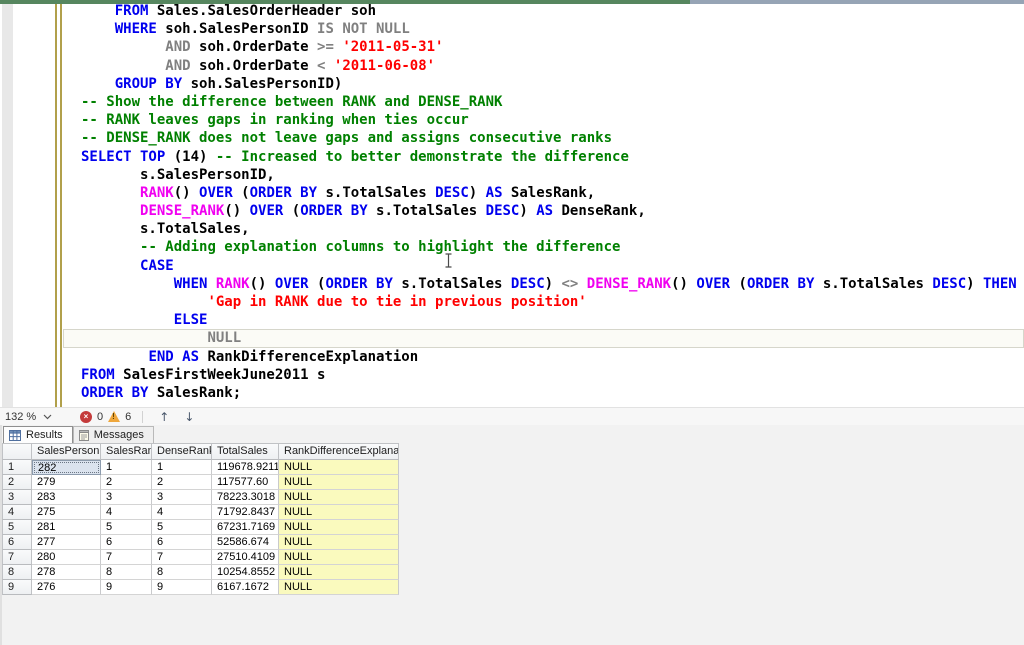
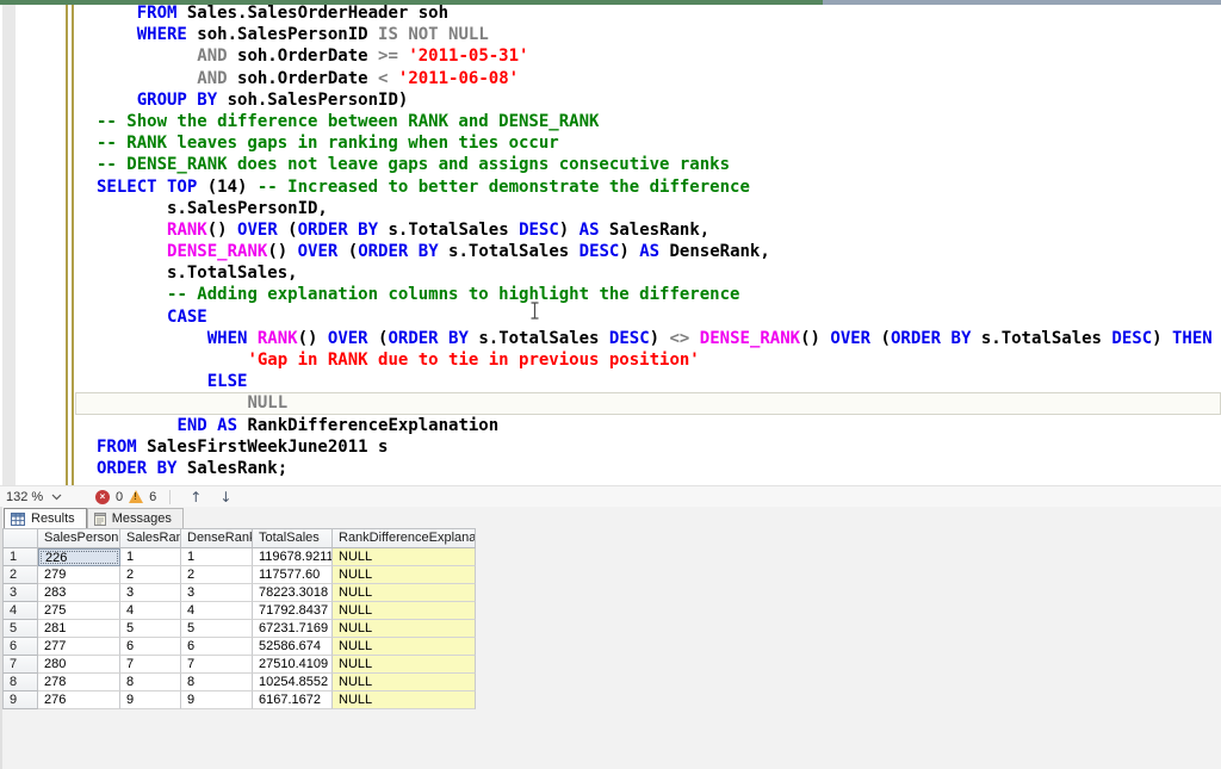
  FROM Sales.SalesOrderHeader soh
  WHERE soh.SalesPersonID IS NOT NULL
  AND soh.OrderDate >= '2011-05-31'
  AND soh.OrderDate < '2011-06-08'
  GROUP BY soh.SalesPersonID)
  -- Show the difference between RANK and DENSE_RANK
  -- RANK leaves gaps in ranking when ties occur
  -- DENSE_RANK does not leave gaps and assigns consecutive ranks
  SELECT TOP (14) -- Increased to better demonstrate the difference
  s.SalesPersonID,
  RANK() OVER (ORDER BY s.TotalSales DESC) AS SalesRank,
  DENSE_RANK() OVER (ORDER BY s.TotalSales DESC) AS DenseRank,
  s.TotalSales,
  -- Adding explanation columns to highlight the difference
  CASE
  WHEN RANK() OVER (ORDER BY s.TotalSales DESC) <> DENSE_RANK() OVER (ORDER BY s.TotalSales DESC) THEN
  'Gap in RANK due to tie in previous position'
  ELSE
  NULL
  END AS RankDifferenceExplanation
  FROM SalesFirstWeekJune2011 s
  ORDER BY SalesRank;
  132 %
  ×
  0
  !
  6
  ↑
  ↓
  Results
  Messages
  SalesPerson
  SalesRan
  DenseRan
  TotalSales
  RankDifferenceExplana
  1
- 282
+ 226
  1
  1
  119678.9211
  NULL
  2
  279
  2
  2
  117577.60
  NULL
  3
  283
  3
  3
  78223.3018
  NULL
  4
  275
  4
  4
  71792.8437
  NULL
  5
  281
  5
  5
  67231.7169
  NULL
  6
  277
  6
  6
  52586.674
  NULL
  7
  280
  7
  7
  27510.4109
  NULL
  8
  278
  8
  8
  10254.8552
  NULL
  9
  276
  9
  9
  6167.1672
  NULL
